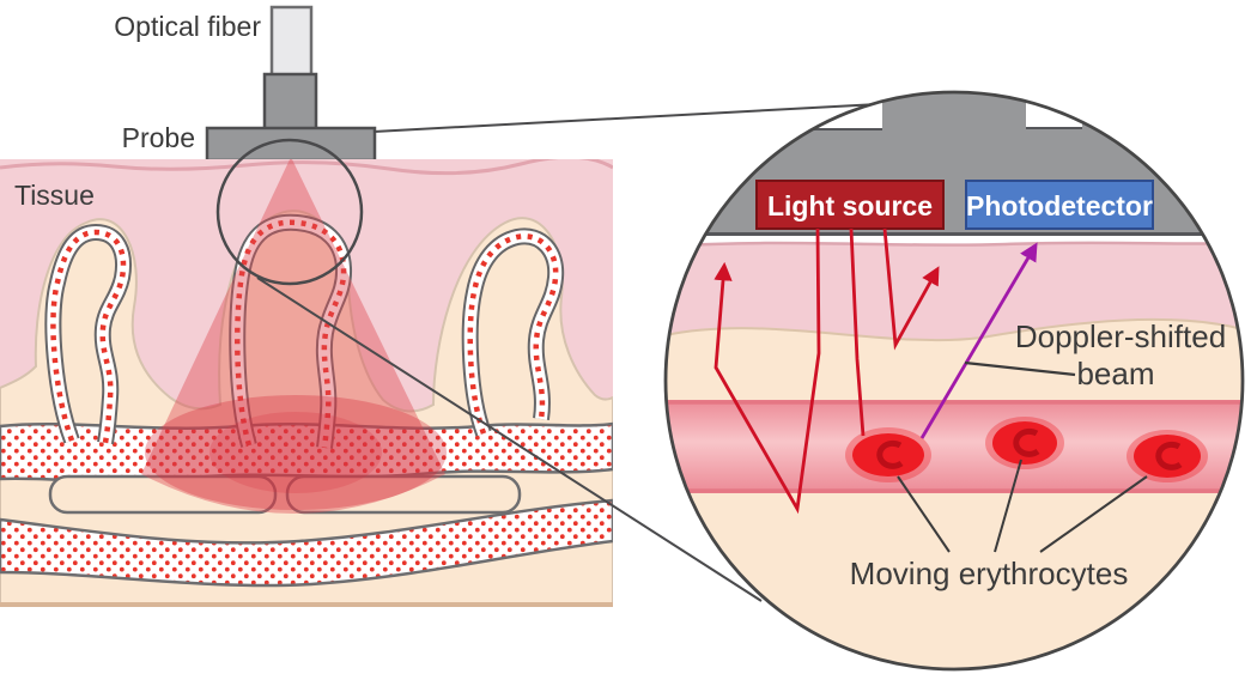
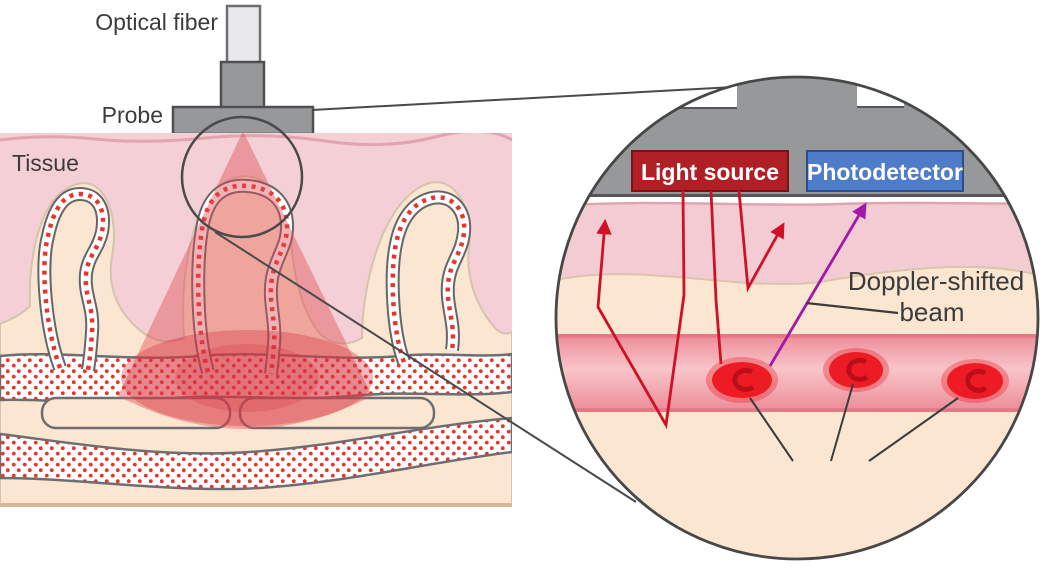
  Optical fiber
  Probe
  Tissue
  Light source
  Photodetector
  Doppler-shifted
  beam
- Moving erythrocytes
